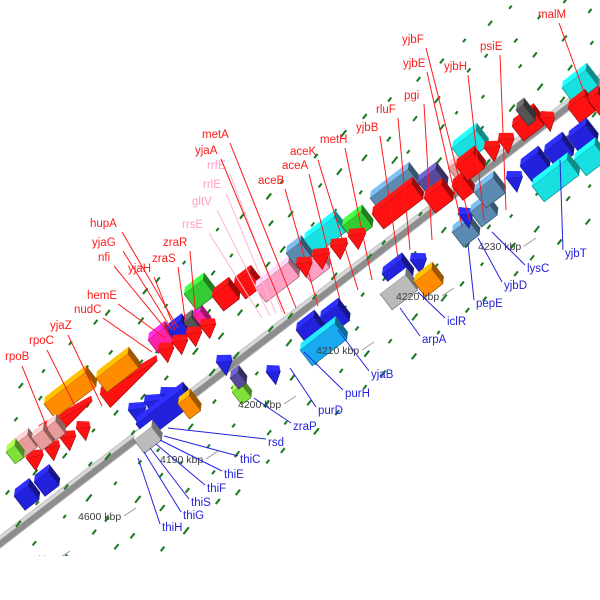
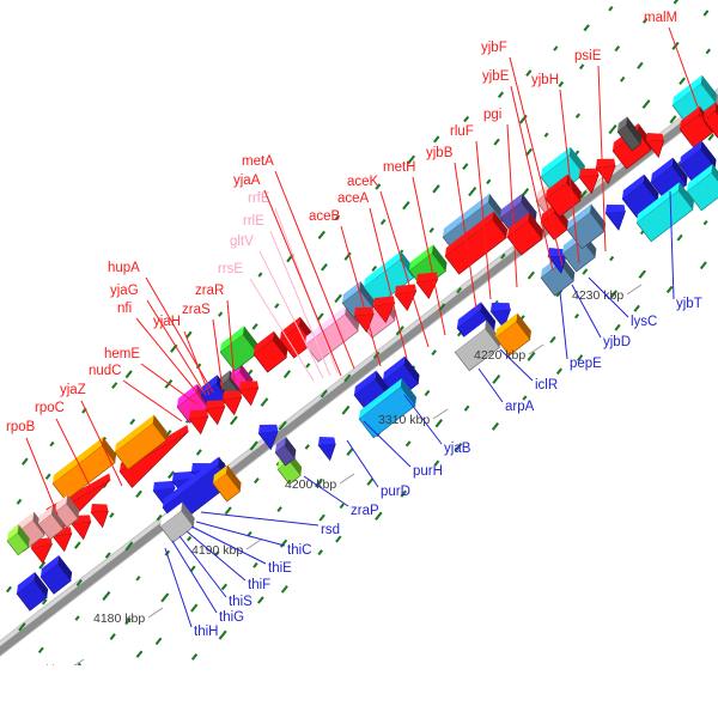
- 4600 kbp
+ 4180 kbp
  410 kb
  4200 kbp
- 4210 kbp
+ 3310 kbp
  4220 kbp
  4230bp
  rrsE
  gltV
  rrlE
  rrfE
  rpoB
  rpoC
  yjaZ
  nudC
  hemE
  yjaH
  nfi
  yjaG
  hupA
  zraS
  zraR
  yjaA
  metA
  aceB
  aceA
  aceK
  metH
  yjbB
  rluF
  pgi
  yjbE
  yjbF
  yjbH
  psiE
  malM
  thiH
  thiG
  thiS
  thiF
  thiE
  thiC
  rsd
  zraP
  purD
  purH
  yjaB
  arpA
  iclR
  pepE
  yjbD
  lysC
  yjbT
